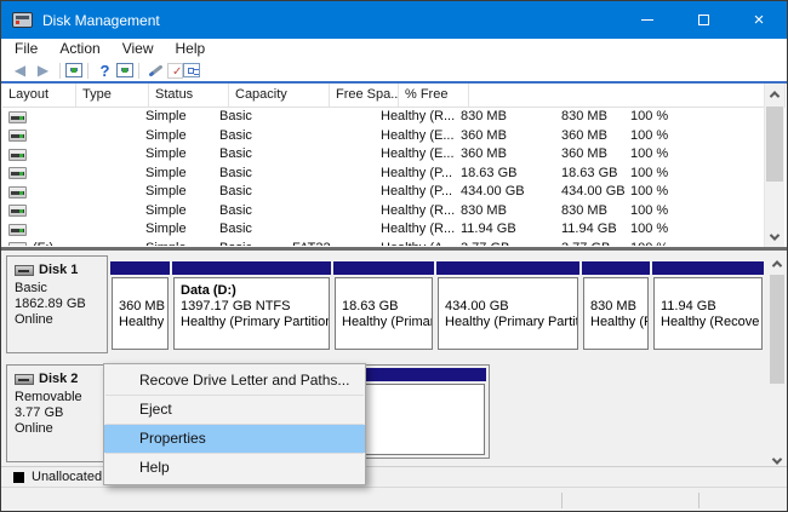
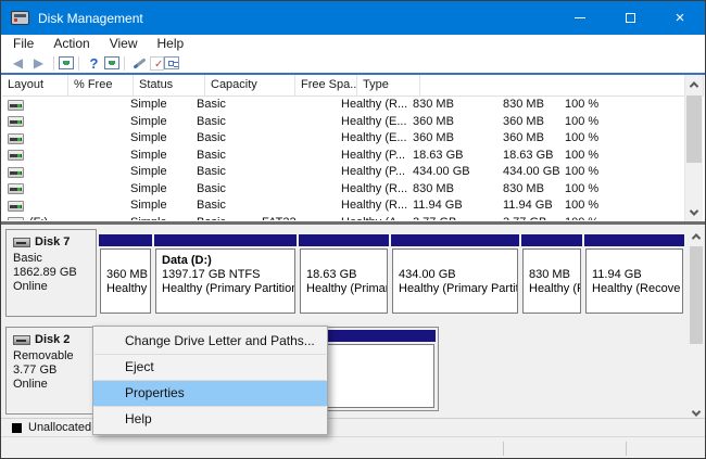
  Disk Management
  ×
  File
  Action
  View
  Help
  Layout
- Type
+ % Free
  Status
  Capacity
  Free Spa..
- % Free
+ Type
  Simple
  Basic
  Healthy (R...
  830 MB
  830 MB
  100 %
  Simple
  Basic
  Healthy (E...
  360 MB
  360 MB
  100 %
  Simple
  Basic
  Healthy (E...
  360 MB
  360 MB
  100 %
  Simple
  Basic
  Healthy (P...
  18.63 GB
  18.63 GB
  100 %
  Simple
  Basic
  Healthy (P...
  434.00 GB
  434.00 GB
  100 %
  Simple
  Basic
  Healthy (R...
  830 MB
  830 MB
  100 %
  Simple
  Basic
  Healthy (R...
  11.94 GB
  11.94 GB
  100 %
- Disk 1
+ Disk 7
  Basic
  1862.89 GB
  Online
  360 MB
  Healthy
  Data (D:)
  1397.17 GB NTFS
  Healthy (Primary Partitio
  18.63 GB
  Healthy (Prima
  434.00 GB
  Healthy (Primary Parti
  830 MB
  Healthy (
  11.94 GB
  Healthy (Recove
  Disk 2
  Removable
  3.77 GB
  Online
  Unallocated
- Recove Drive Letter and Paths...
+ Change Drive Letter and Paths...
  Eject
  Properties
  Help
